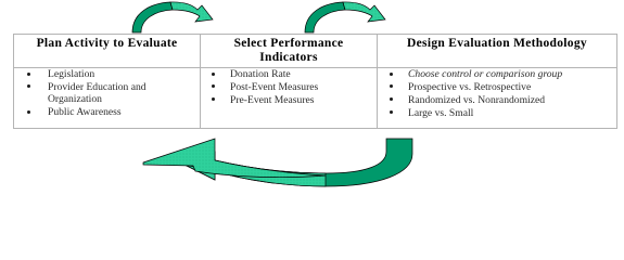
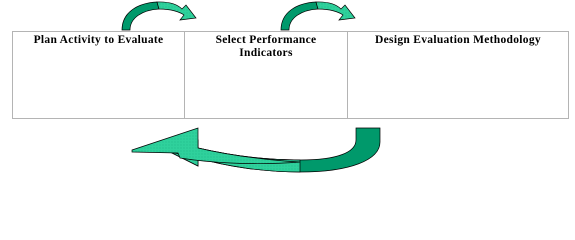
  Plan Activity to Evaluate	Select Performance Indicators	Design Evaluation Methodology
- Legislation Provider Education and Organization Public Awareness	Donation Rate Post-Event Measures Pre-Event Measures	Choose control or comparison group Prospective vs. Retrospective Randomized vs. Nonrandomized Large vs. Small
